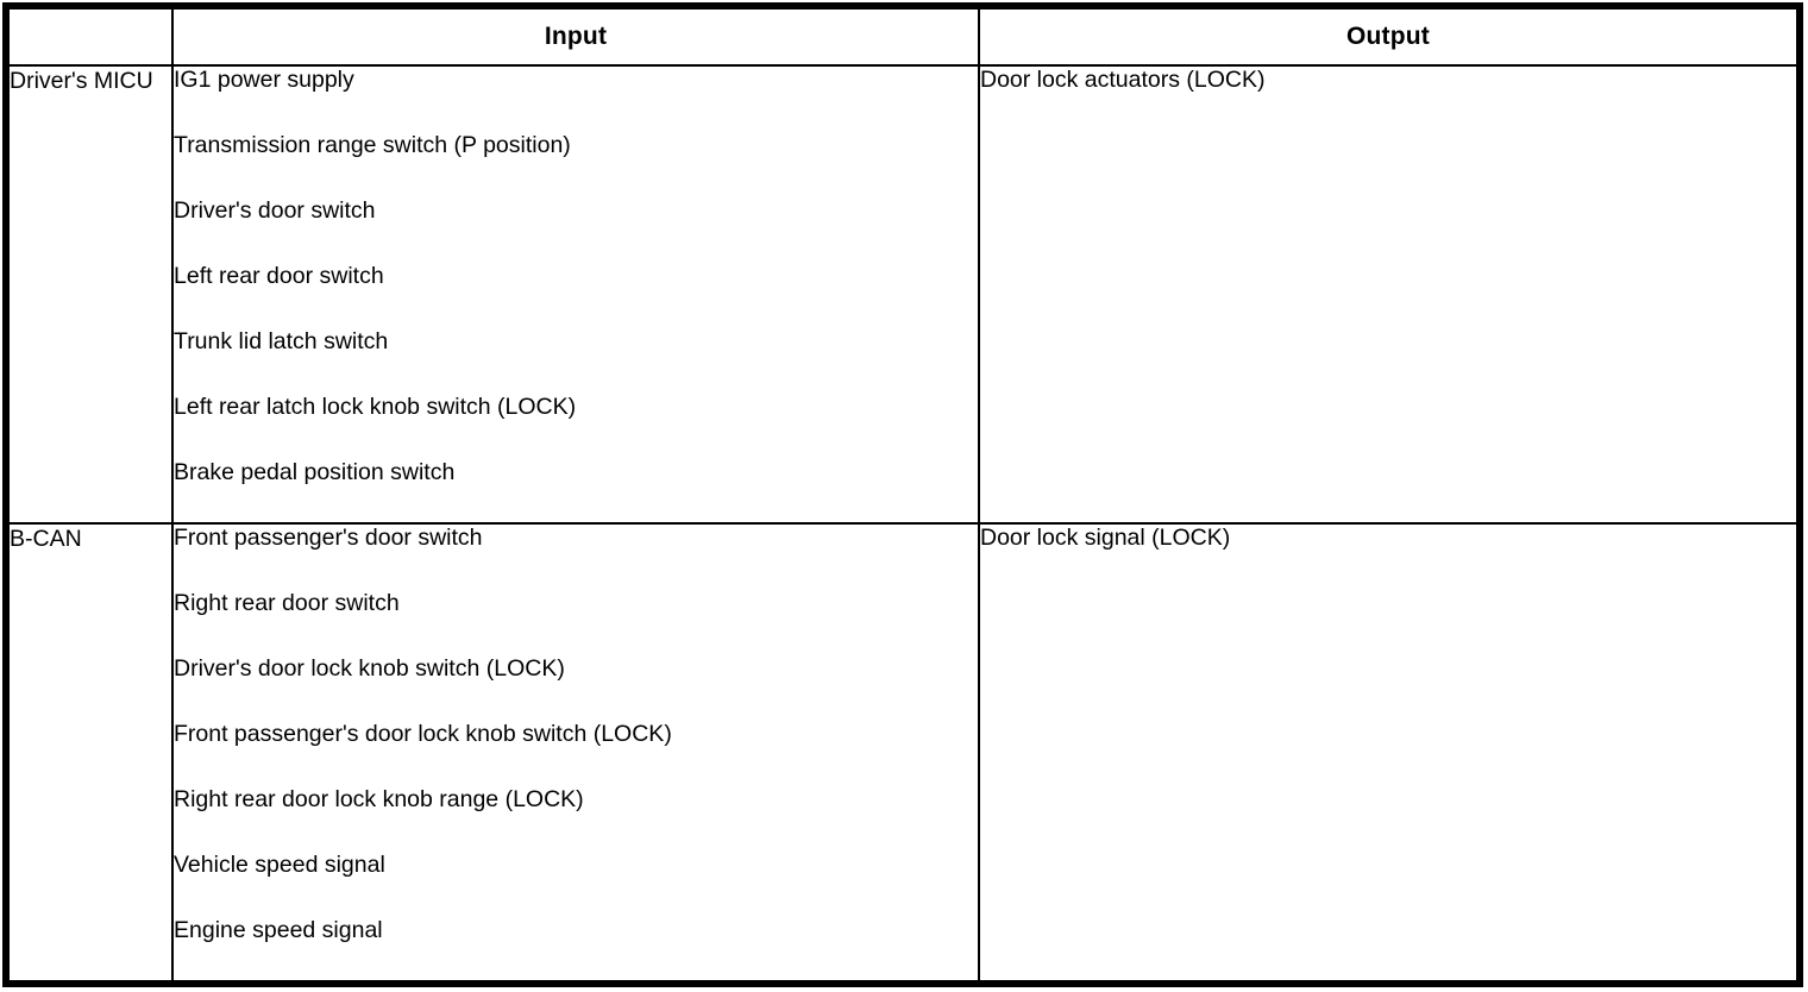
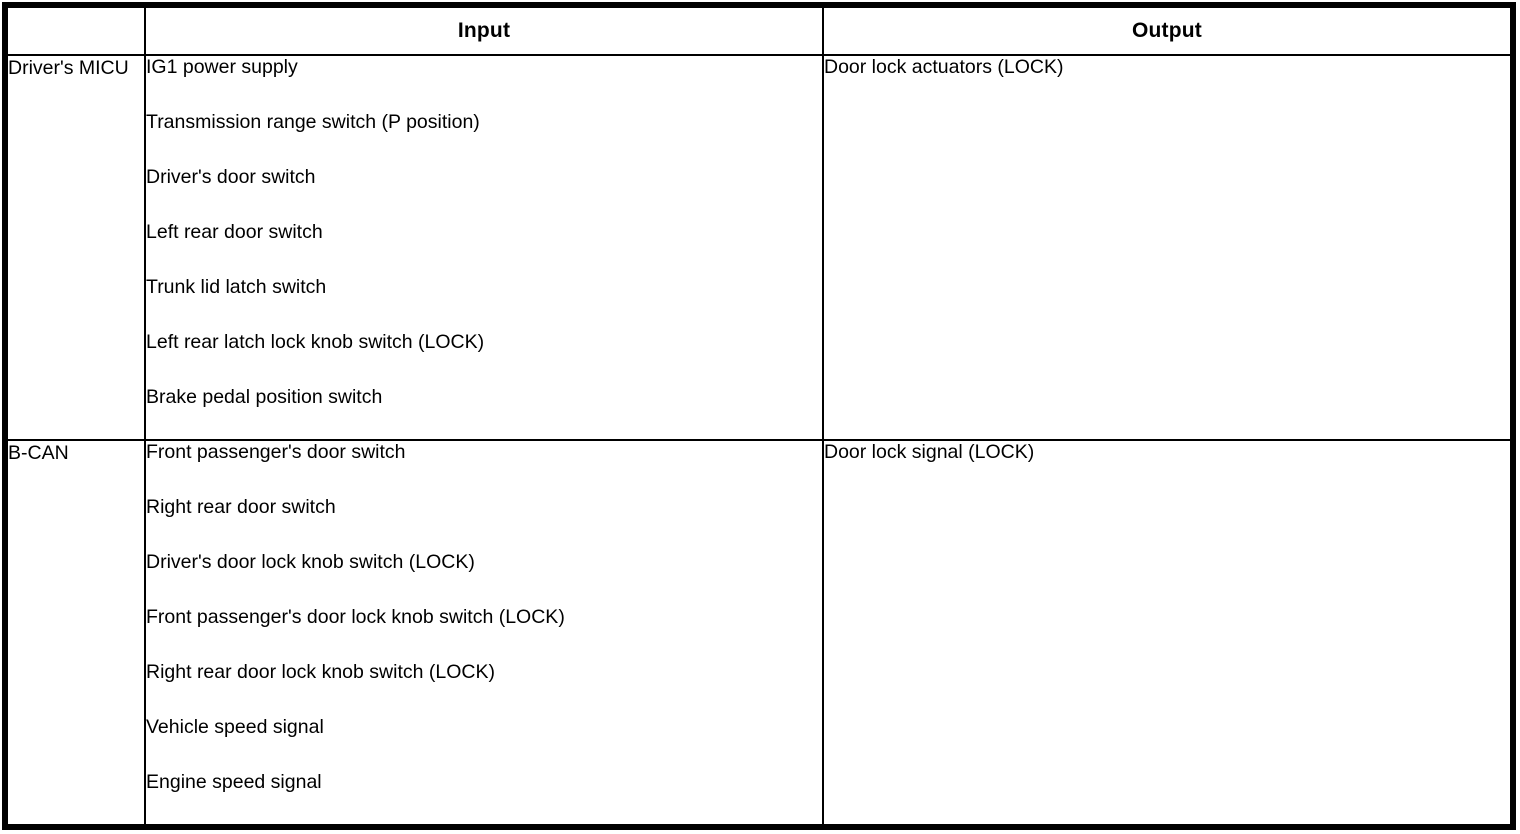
  	Input	Output
  Driver's MICU	IG1 power supply Transmission range switch (P position) Driver's door switch Left rear door switch Trunk lid latch switch Left rear latch lock knob switch (LOCK) Brake pedal position switch	Door lock actuators (LOCK)
- B-CAN	Front passenger's door switch Right rear door switch Driver's door lock knob switch (LOCK) Front passenger's door lock knob switch (LOCK) Right rear door lock knob range (LOCK) Vehicle speed signal Engine speed signal	Door lock signal (LOCK)
+ B-CAN	Front passenger's door switch Right rear door switch Driver's door lock knob switch (LOCK) Front passenger's door lock knob switch (LOCK) Right rear door lock knob switch (LOCK) Vehicle speed signal Engine speed signal	Door lock signal (LOCK)
